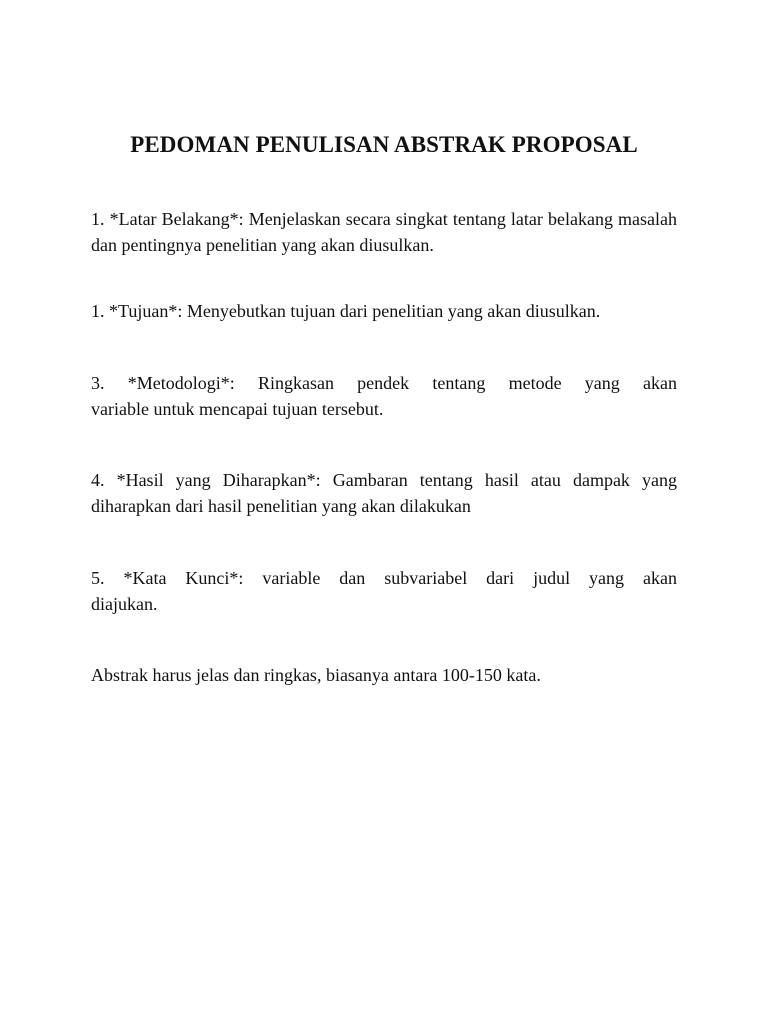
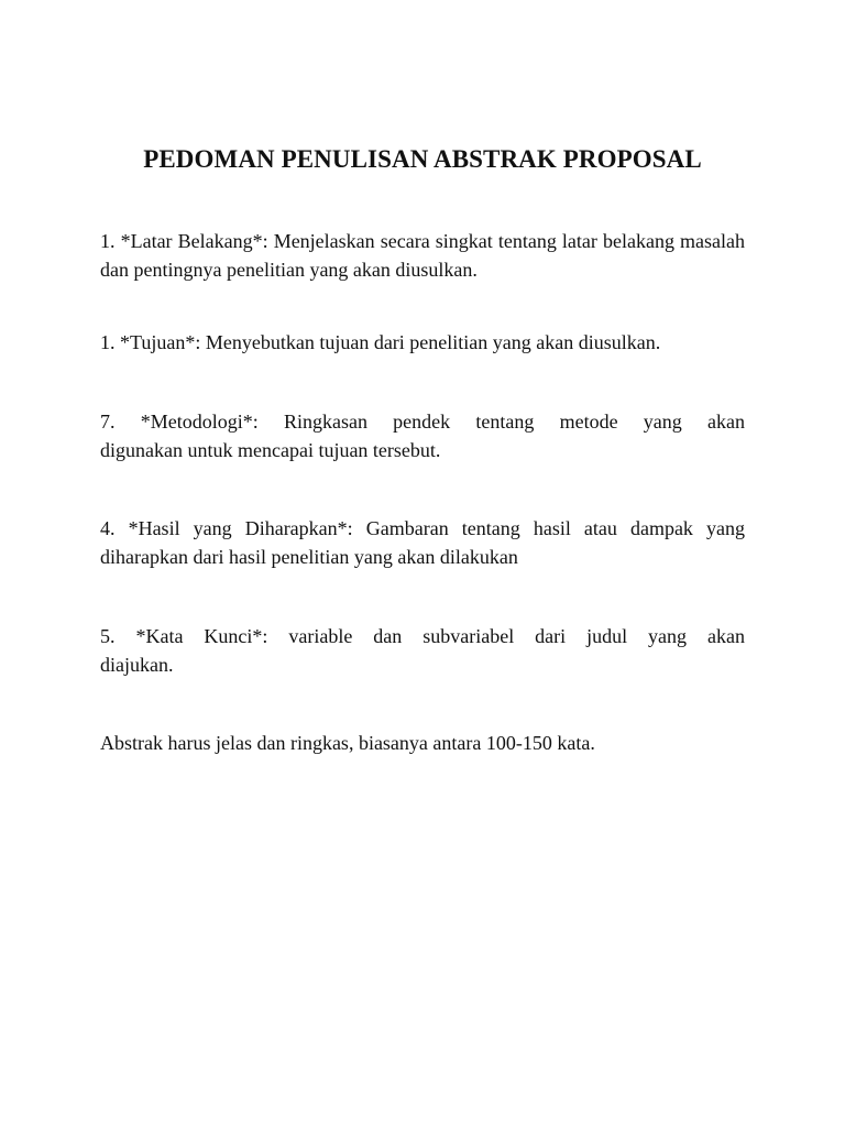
  PEDOMAN PENULISAN ABSTRAK PROPOSAL
  1. *Latar Belakang*: Menjelaskan secara singkat tentang latar belakang masalah dan pentingnya penelitian yang akan diusulkan.
  1. *Tujuan*: Menyebutkan tujuan dari penelitian yang akan diusulkan.
- 3. *Metodologi*: Ringkasan pendek tentang metode yang akan
+ 7. *Metodologi*: Ringkasan pendek tentang metode yang akan
- variable untuk mencapai tujuan tersebut.
+ digunakan untuk mencapai tujuan tersebut.
  4. *Hasil yang Diharapkan*: Gambaran tentang hasil atau dampak yang diharapkan dari hasil penelitian yang akan dilakukan
  5. *Kata Kunci*: variable dan subvariabel dari judul yang akan
  diajukan.
  Abstrak harus jelas dan ringkas, biasanya antara 100-150 kata.
